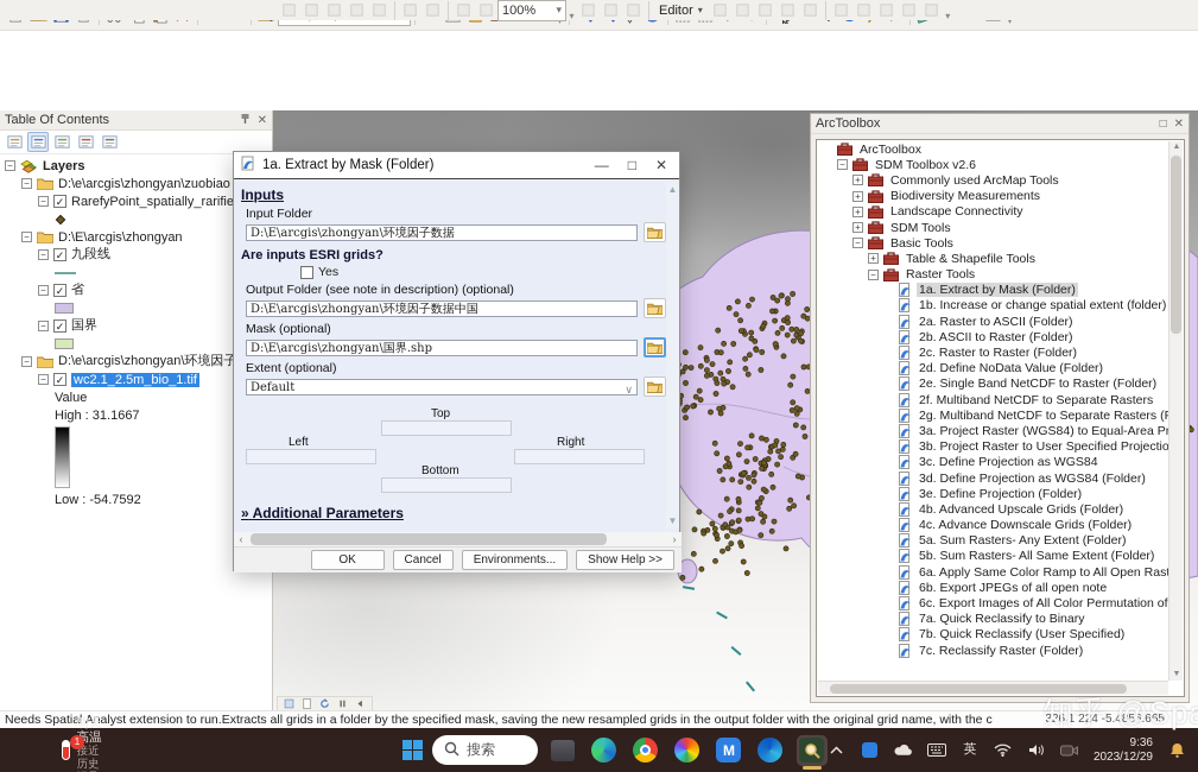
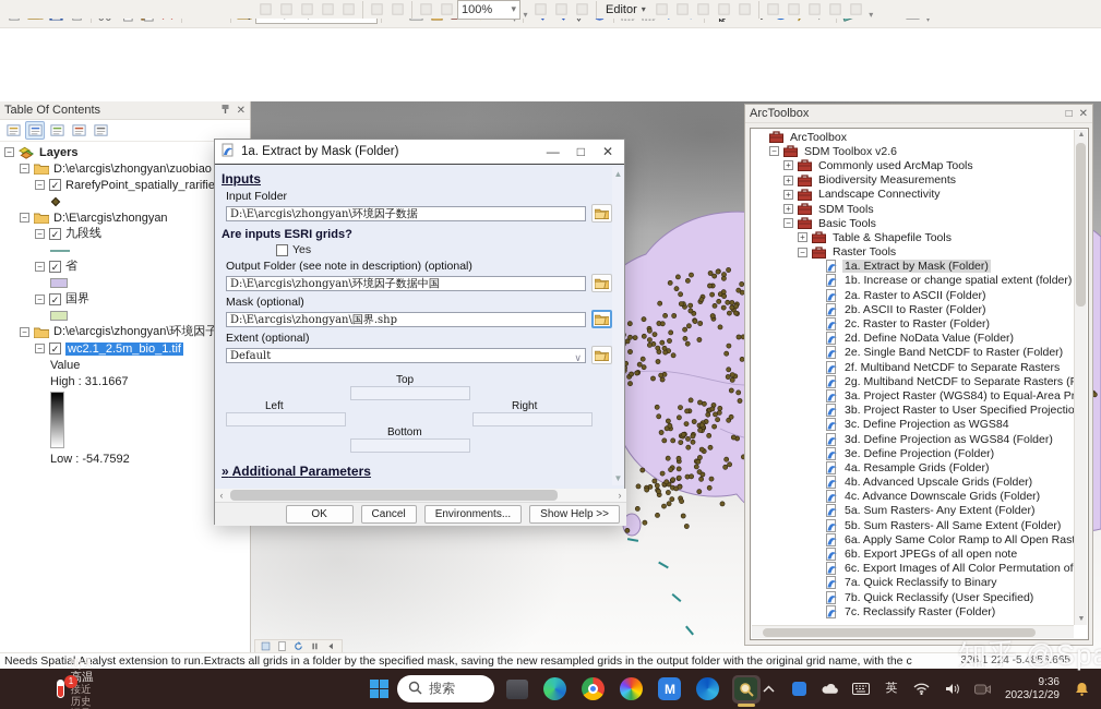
  ▾
  ▾
  100%
  ▾
  ▾
  Editor
  ▾
  ▾
  Table Of Contents
  ✕
  −
  Layers
  −
  D:\e\arcgis\zhongyan\zuobiao
  −
  ✓
  RarefyPoint_spatially_rarifie
  −
  D:\E\arcgis\zhongyan
  −
  ✓
  九段线
  −
  ✓
  省
  −
  ✓
  国界
  −
  D:\e\arcgis\zhongyan\环境因子
  −
  ✓
  wc2.1_2.5m_bio_1.tif
  Value
  High : 31.1667
  Low : -54.7592
  1a. Extract by Mask (Folder)
  —
  □
  ✕
  Inputs
  Input Folder
  D:\E\arcgis\zhongyan\环境因子数据
  Are inputs ESRI grids?
  Yes
  Output Folder (see note in description) (optional)
  D:\E\arcgis\zhongyan\环境因子数据中国
  Mask (optional)
  D:\E\arcgis\zhongyan\国界.shp
  Extent (optional)
  Default
  ∨
  Top
  Left
  Right
  Bottom
  » Additional Parameters
  ▲
  ▼
  ‹
  ›
  OK
  Cancel
  Environments...
  Show Help >>
  ArcToolbox
  □
  ✕
  ArcToolbox
  −
  SDM Toolbox v2.6
  +
  Commonly used ArcMap Tools
  +
  Biodiversity Measurements
  +
  Landscape Connectivity
  +
  SDM Tools
  −
  Basic Tools
  +
  Table & Shapefile Tools
  −
  Raster Tools
  1a. Extract by Mask (Folder)
  1b. Increase or change spatial extent (folder)
  2a. Raster to ASCII (Folder)
  2b. ASCII to Raster (Folder)
  2c. Raster to Raster (Folder)
  2d. Define NoData Value (Folder)
  2e. Single Band NetCDF to Raster (Folder)
  2f. Multiband NetCDF to Separate Rasters
  2g. Multiband NetCDF to Separate Rasters (
  3a. Project Raster (WGS84) to Equal-Area P
  3b. Project Raster to User Specified Projectio
  3c. Define Projection as WGS84
  3d. Define Projection as WGS84 (Folder)
  3e. Define Projection (Folder)
+ 4a. Resample Grids (Folder)
  4b. Advanced Upscale Grids (Folder)
  4c. Advance Downscale Grids (Folder)
  5a. Sum Rasters- Any Extent (Folder)
  5b. Sum Rasters- All Same Extent (Folder)
  6a. Apply Same Color Ramp to All Open Ras
  6b. Export JPEGs of all open note
  6c. Export Images of All Color Permutation of
  7a. Quick Reclassify to Binary
  7b. Quick Reclassify (User Specified)
  7c. Reclassify Raster (Folder)
  Needs Spatial Analyst extension to run.Extracts all grids in a folder by the specified mask, saving the new resampled grids in the output folder with the original grid name, with the c
  326.1 224 -5.4856.665
  1
  明天温
  搜索
  M
  英
  9:36
  2023/12/29
